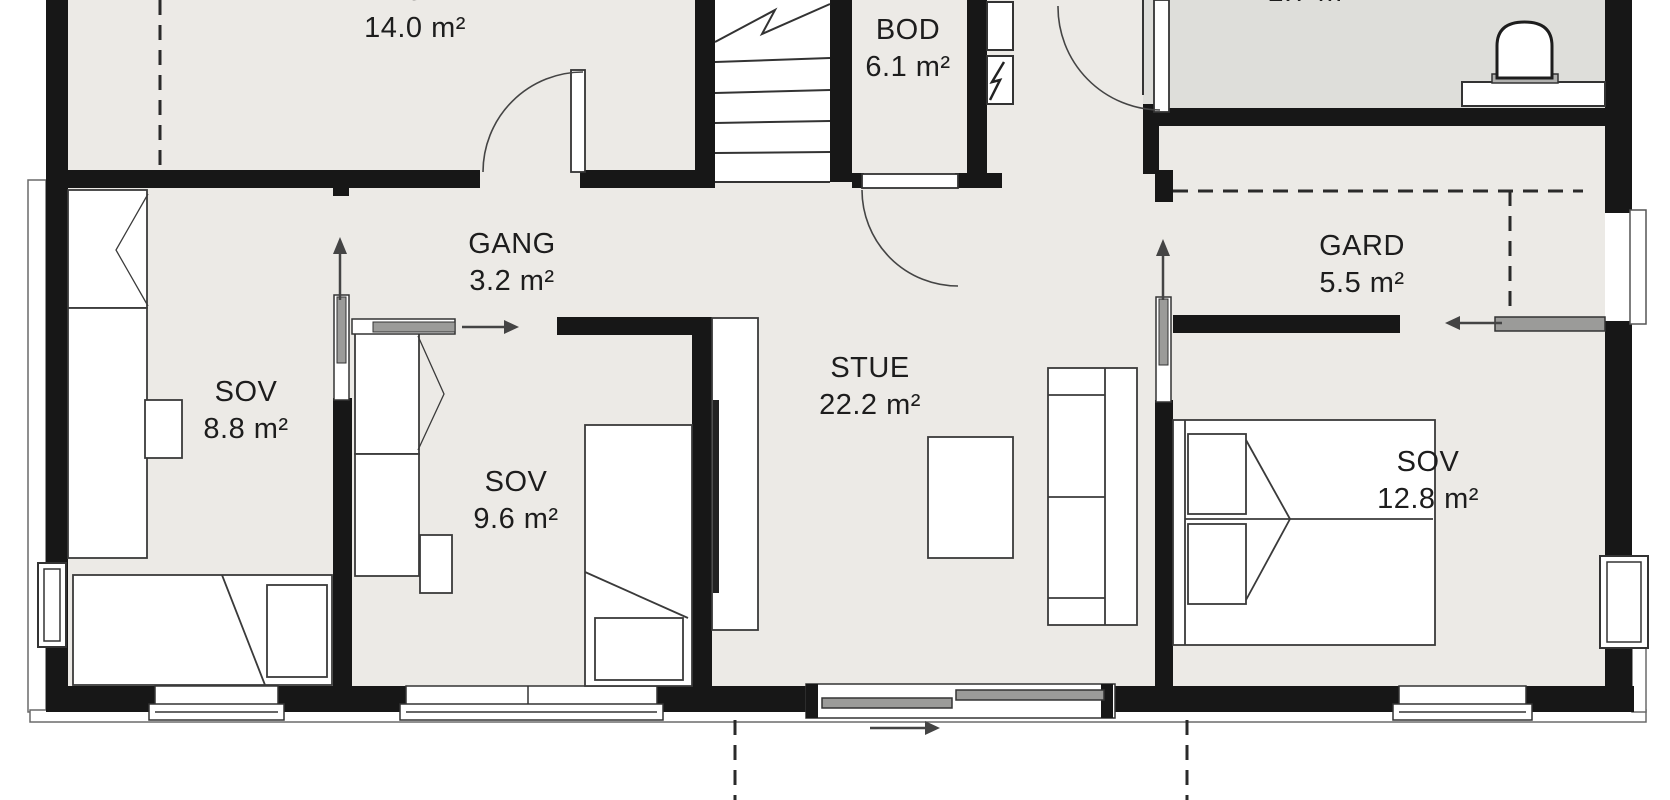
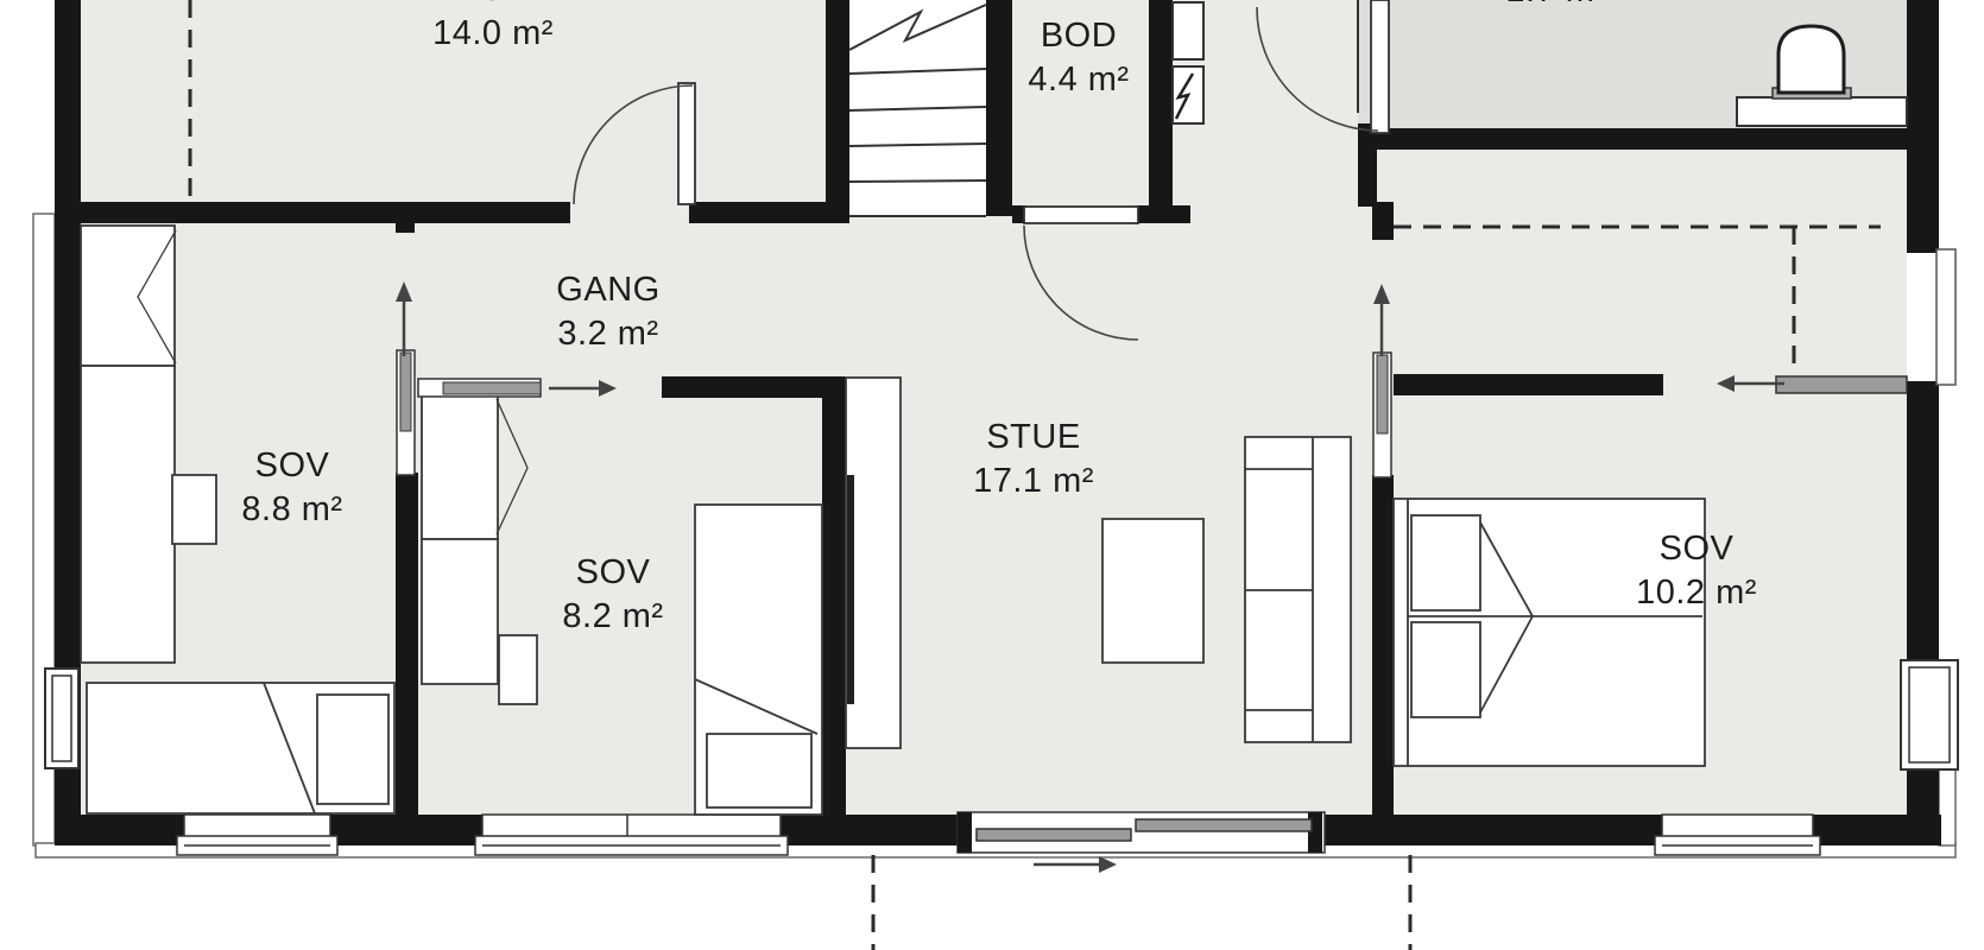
  14.0 m²
  BOD
- 6.1 m²
+ 4.4 m²
  GANG
  3.2 m²
- GARD
- 5.5 m²
  SOV
  8.8 m²
  SOV
- 9.6 m²
+ 8.2 m²
  STUE
- 22.2 m²
+ 17.1 m²
  SOV
- 12.8 m²
+ 10.2 m²
